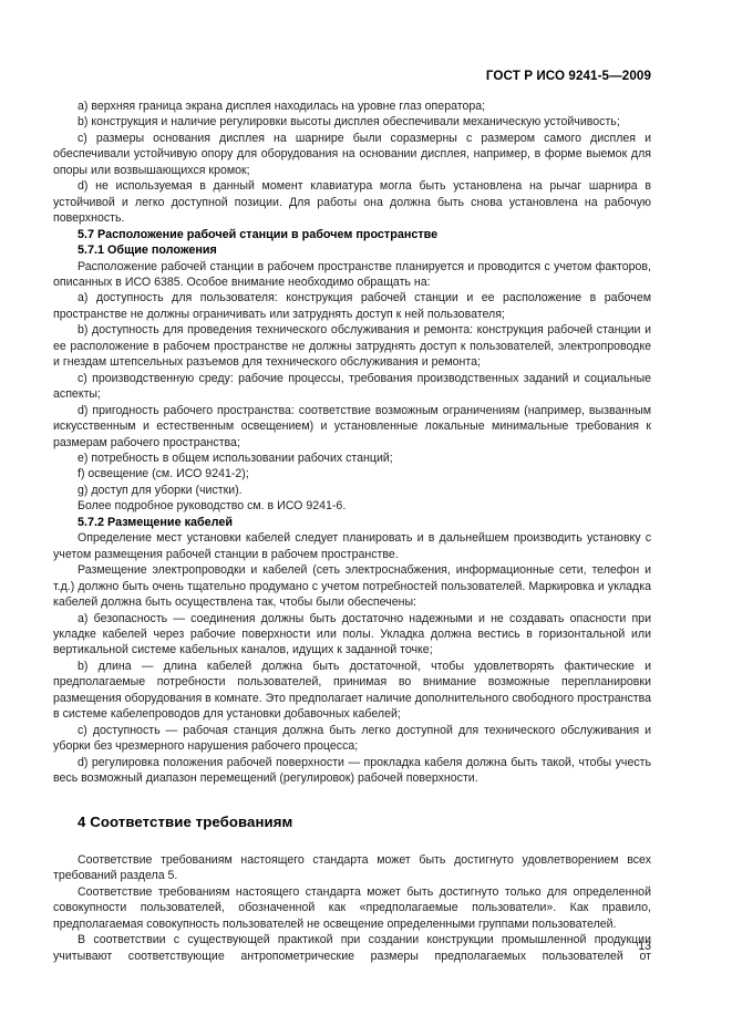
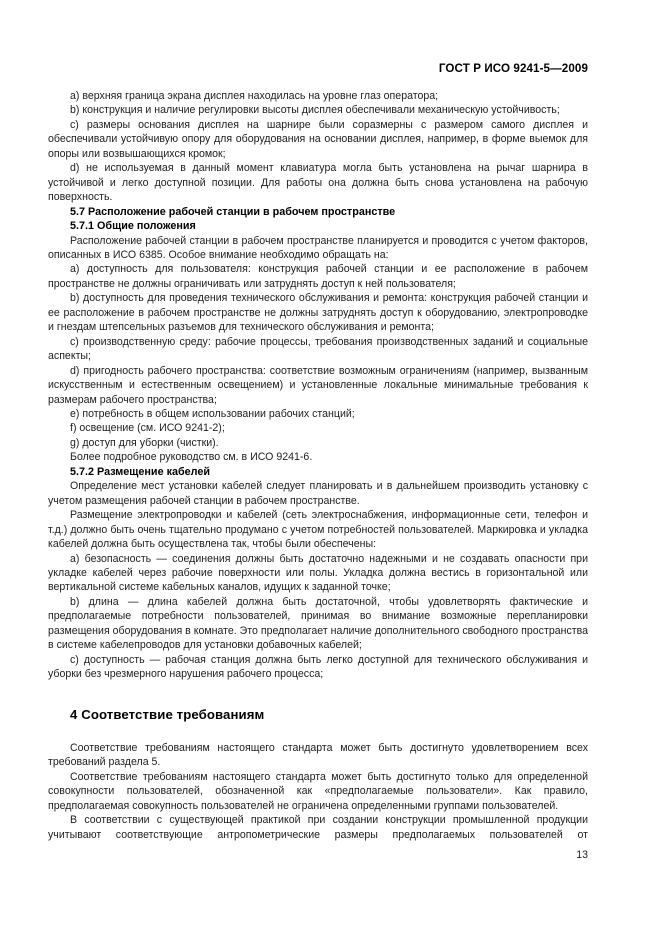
  ГОСТ Р ИСО 9241-5—2009
  a) верхняя граница экрана дисплея находилась на уровне глаз оператора;
  b) конструкция и наличие регулировки высоты дисплея обеспечивали механическую устойчивость;
  c) размеры основания дисплея на шарнире были соразмерны с размером самого дисплея и обеспечивали устойчивую опору для оборудования на основании дисплея, например, в форме выемок для опоры или возвышающихся кромок;
  d) не используемая в данный момент клавиатура могла быть установлена на рычаг шарнира в устойчивой и легко доступной позиции. Для работы она должна быть снова установлена на рабочую поверхность.
  5.7 Расположение рабочей станции в рабочем пространстве
  5.7.1 Общие положения
  Расположение рабочей станции в рабочем пространстве планируется и проводится с учетом факторов, описанных в ИСО 6385. Особое внимание необходимо обращать на:
  a) доступность для пользователя: конструкция рабочей станции и ее расположение в рабочем пространстве не должны ограничивать или затруднять доступ к ней пользователя;
- b) доступность для проведения технического обслуживания и ремонта: конструкция рабочей станции и ее расположение в рабочем пространстве не должны затруднять доступ к пользователей, электропроводке и гнездам штепсельных разъемов для технического обслуживания и ремонта;
+ b) доступность для проведения технического обслуживания и ремонта: конструкция рабочей станции и ее расположение в рабочем пространстве не должны затруднять доступ к оборудованию, электропроводке и гнездам штепсельных разъемов для технического обслуживания и ремонта;
  c) производственную среду: рабочие процессы, требования производственных заданий и социальные аспекты;
  d) пригодность рабочего пространства: соответствие возможным ограничениям (например, вызванным искусственным и естественным освещением) и установленные локальные минимальные требования к размерам рабочего пространства;
  e) потребность в общем использовании рабочих станций;
  f) освещение (см. ИСО 9241-2);
  g) доступ для уборки (чистки).
  Более подробное руководство см. в ИСО 9241-6.
  5.7.2 Размещение кабелей
  Определение мест установки кабелей следует планировать и в дальнейшем производить установку с учетом размещения рабочей станции в рабочем пространстве.
  Размещение электропроводки и кабелей (сеть электроснабжения, информационные сети, телефон и т.д.) должно быть очень тщательно продумано с учетом потребностей пользователей. Маркировка и укладка кабелей должна быть осуществлена так, чтобы были обеспечены:
  a) безопасность — соединения должны быть достаточно надежными и не создавать опасности при укладке кабелей через рабочие поверхности или полы. Укладка должна вестись в горизонтальной или вертикальной системе кабельных каналов, идущих к заданной точке;
  b) длина — длина кабелей должна быть достаточной, чтобы удовлетворять фактические и предполагаемые потребности пользователей, принимая во внимание возможные перепланировки размещения оборудования в комнате. Это предполагает наличие дополнительного свободного пространства в системе кабелепроводов для установки добавочных кабелей;
  c) доступность — рабочая станция должна быть легко доступной для технического обслуживания и уборки без чрезмерного нарушения рабочего процесса;
- d) регулировка положения рабочей поверхности — прокладка кабеля должна быть такой, чтобы учесть весь возможный диапазон перемещений (регулировок) рабочей поверхности.
  4 Соответствие требованиям
  Соответствие требованиям настоящего стандарта может быть достигнуто удовлетворением всех требований раздела 5.
- Соответствие требованиям настоящего стандарта может быть достигнуто только для определенной совокупности пользователей, обозначенной как «предполагаемые пользователи». Как правило, предполагаемая совокупность пользователей не освещение определенными группами пользователей.
+ Соответствие требованиям настоящего стандарта может быть достигнуто только для определенной совокупности пользователей, обозначенной как «предполагаемые пользователи». Как правило, предполагаемая совокупность пользователей не ограничена определенными группами пользователей.
  В соответствии с существующей практикой при создании конструкции промышленной продукции учитывают соответствующие антропометрические размеры предполагаемых пользователей от
  13
